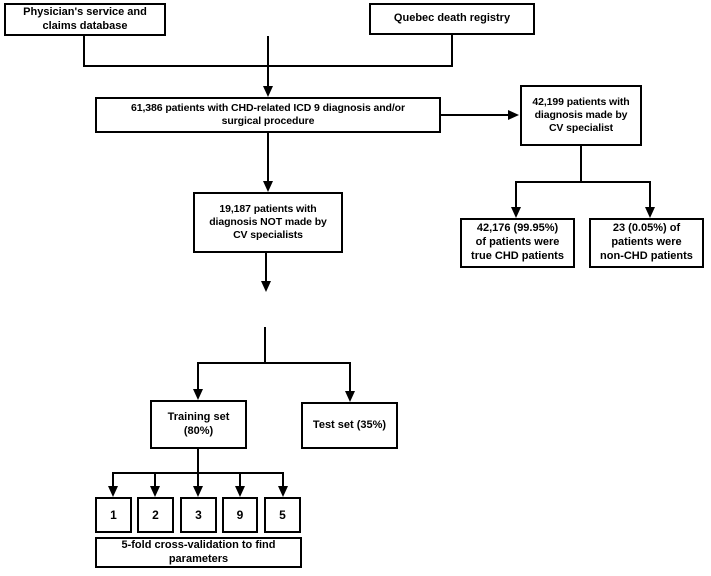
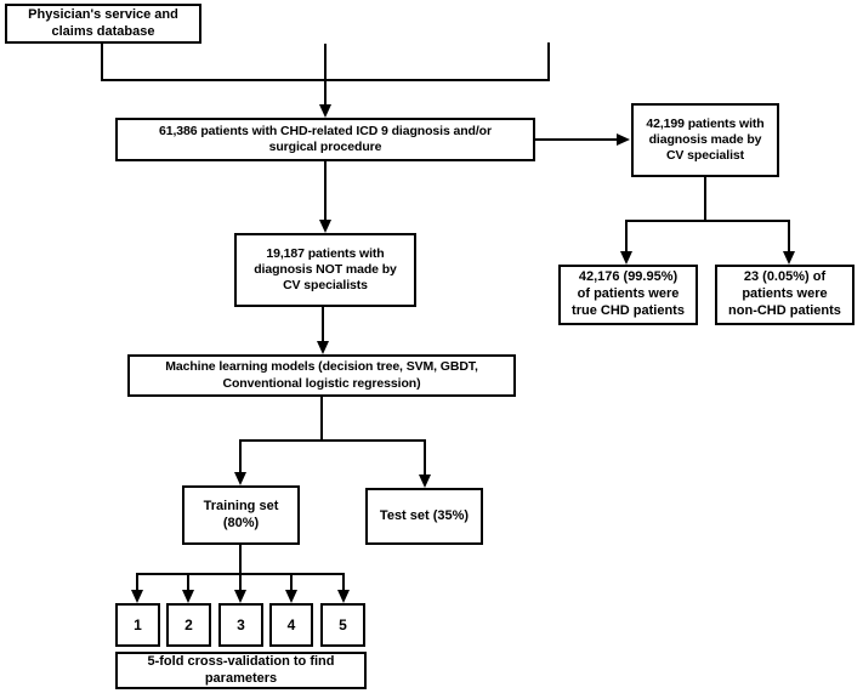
  Physician's service and
  claims database
- Quebec death registry
  61,386 patients with CHD-related ICD 9 diagnosis and/or
  surgical procedure
  42,199 patients with
  diagnosis made by
  CV specialist
  19,187 patients with
  diagnosis NOT made by
  CV specialists
  42,176 (99.95%)
  of patients were
  true CHD patients
  23 (0.05%) of
  patients were
  non-CHD patients
+ Machine learning models (decision tree, SVM, GBDT,
+ Conventional logistic regression)
  Training set
  (80%)
  Test set (35%)
  1
  2
  3
- 9
+ 4
  5
  5-fold cross-validation to find
  parameters
